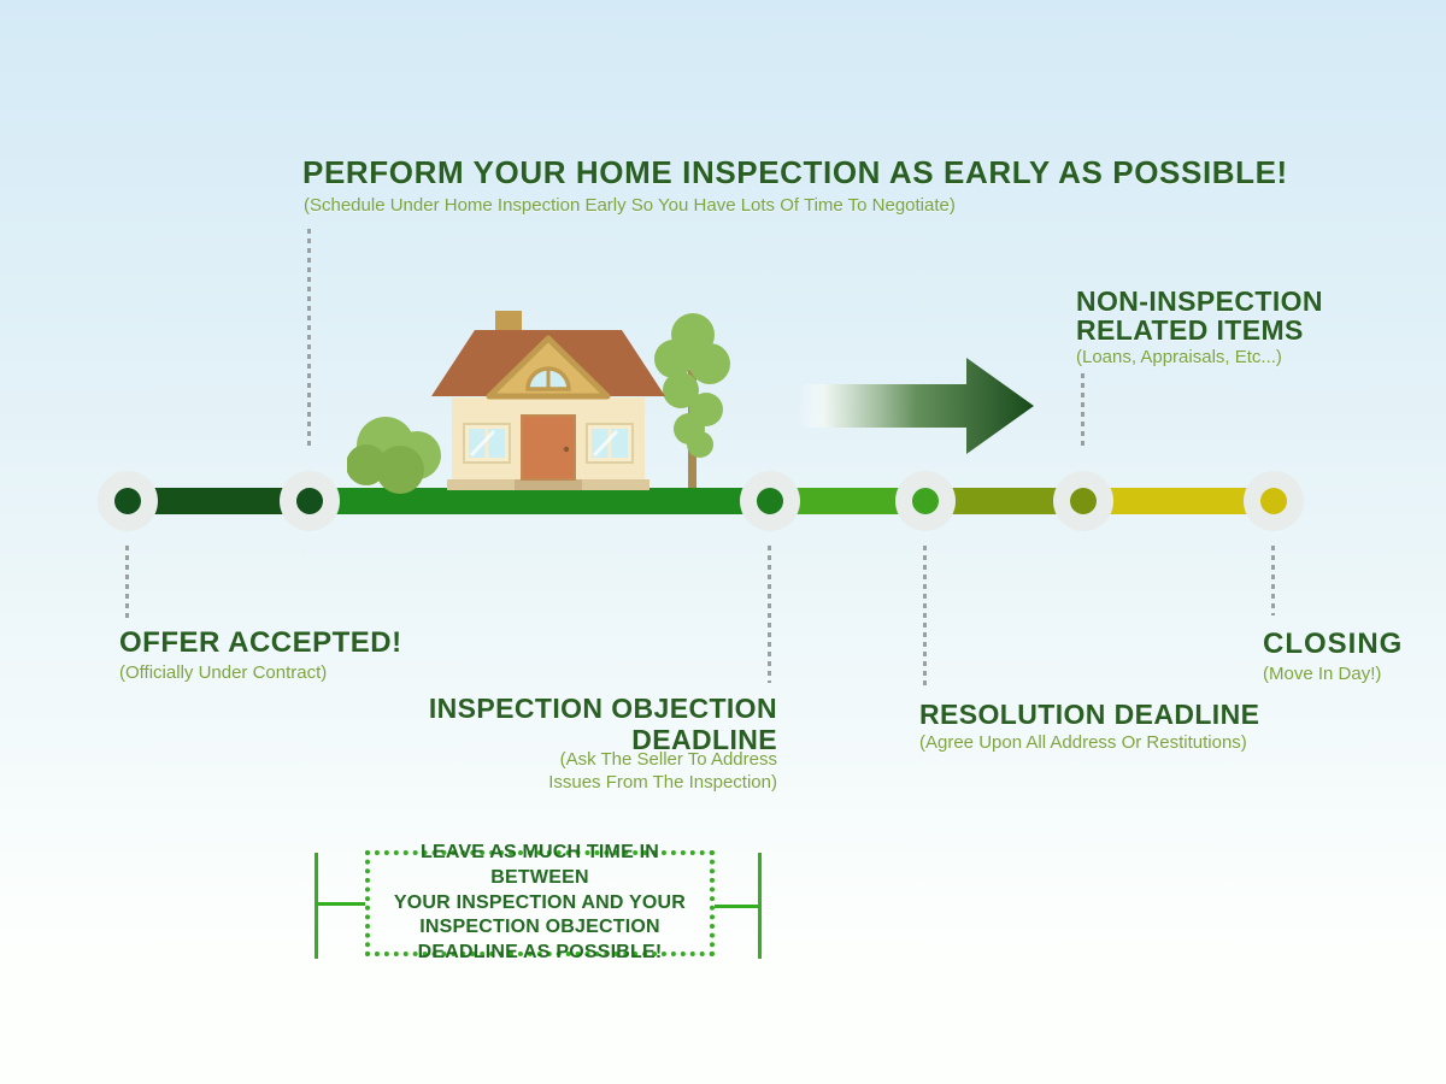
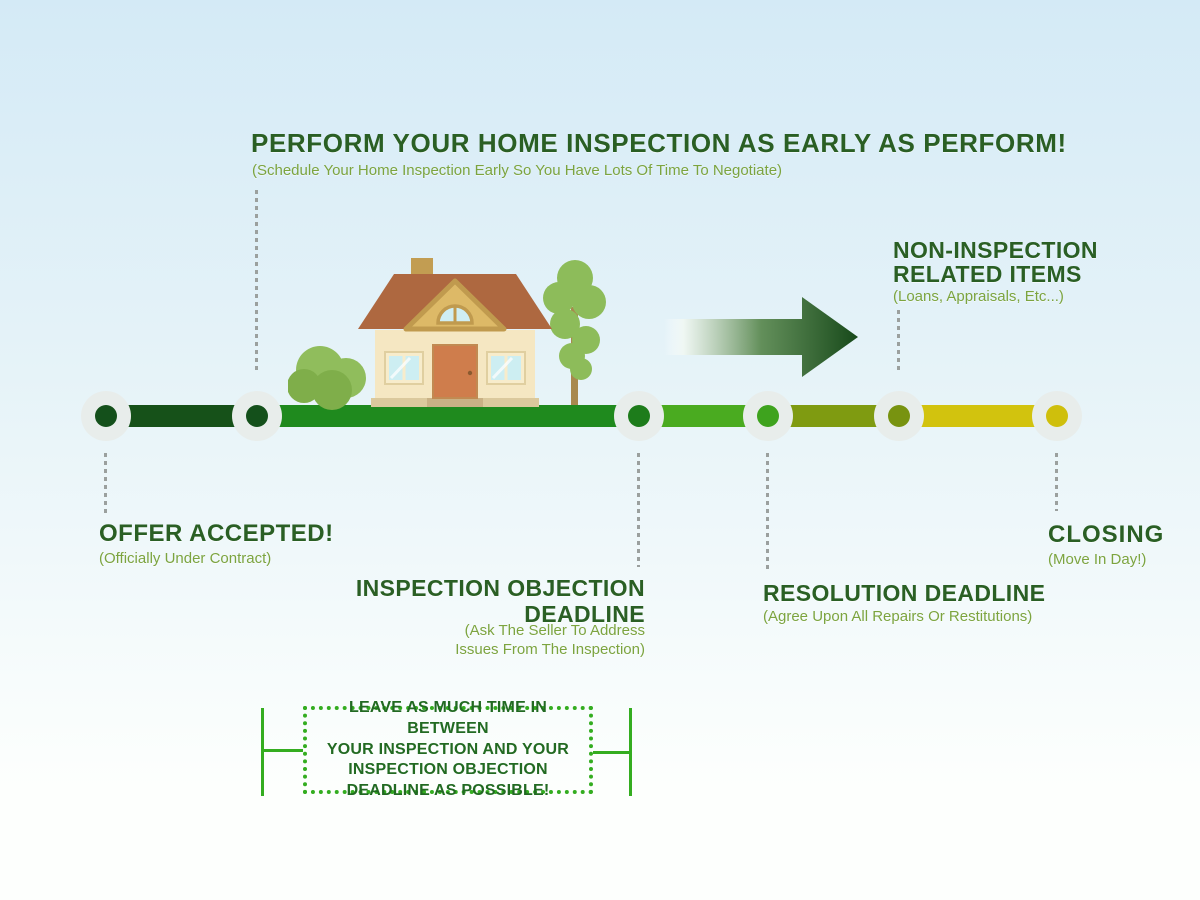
- PERFORM YOUR HOME INSPECTION AS EARLY AS POSSIBLE!
+ PERFORM YOUR HOME INSPECTION AS EARLY AS PERFORM!
- (Schedule Under Home Inspection Early So You Have Lots Of Time To Negotiate)
+ (Schedule Your Home Inspection Early So You Have Lots Of Time To Negotiate)
  NON-INSPECTION
  RELATED ITEMS
  (Loans, Appraisals, Etc...)
  OFFER ACCEPTED!
  (Officially Under Contract)
  INSPECTION OBJECTION
  DEADLINE
  (Ask The Seller To Address
  Issues From The Inspection)
  RESOLUTION DEADLINE
- (Agree Upon All Address Or Restitutions)
+ (Agree Upon All Repairs Or Restitutions)
  CLOSING
  (Move In Day!)
  LEAVE AS MUCH TIME IN BETWEEN
  YOUR INSPECTION AND YOUR
  INSPECTION OBJECTION
  DEADLINE AS POSSIBLE!
